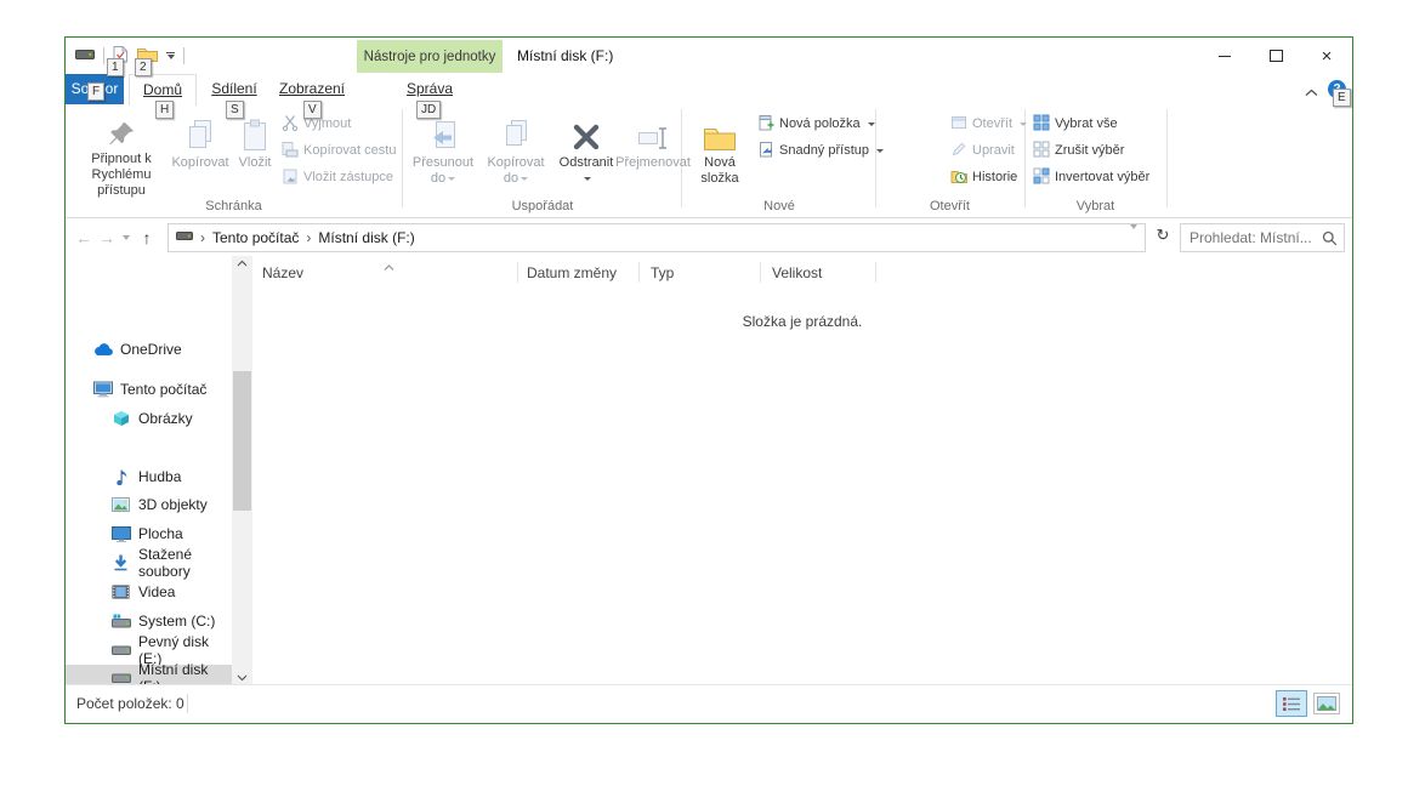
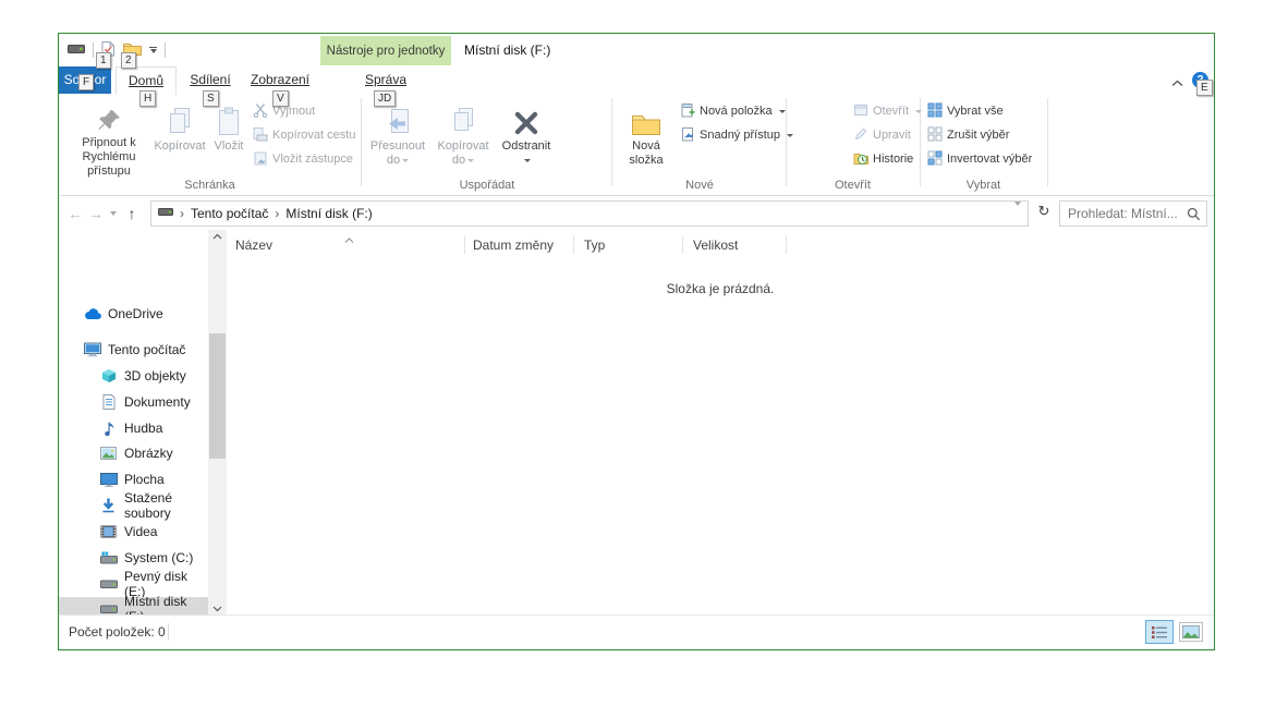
  Nástroje pro jednotky
  Místní disk (F:)
- ×
  Domů
  Sdílení
  Zobrazení
  Správa
  1
  2
  F
  H
  S
  V
  JD
  E
  Připnout k
  Rychlému přístupu
  Kopírovat
  Vložit
  Vyjmout
  Kopírovat cestu
  Vložit zástupce
  Schránka
  Přesunout
  do
  Kopírovat
  do
  Odstranit
- Přejmenovat
  Uspořádat
  Nová
  složka
  Nová položka
  Snadný přístup
  Nové
  Otevřít
  Upravit
  Historie
  Otevřít
  Vybrat vše
  Zrušit výběr
  Invertovat výběr
  Vybrat
  ←
  →
  ↑
  ›
  Tento počítač
  ›
  Místní disk (F:)
  ↻
  Prohledat: Místní...
  OneDrive
  Tento počítač
- Obrázky
+ 3D objekty
+ Dokumenty
  Hudba
- 3D objekty
+ Obrázky
  Plocha
  Stažené soubory
  Videa
  System (C:)
  Pevný disk (E:)
  Místní disk
  Název
  Datum změny
  Typ
  Velikost
  Složka je prázdná.
  Počet položek: 0
